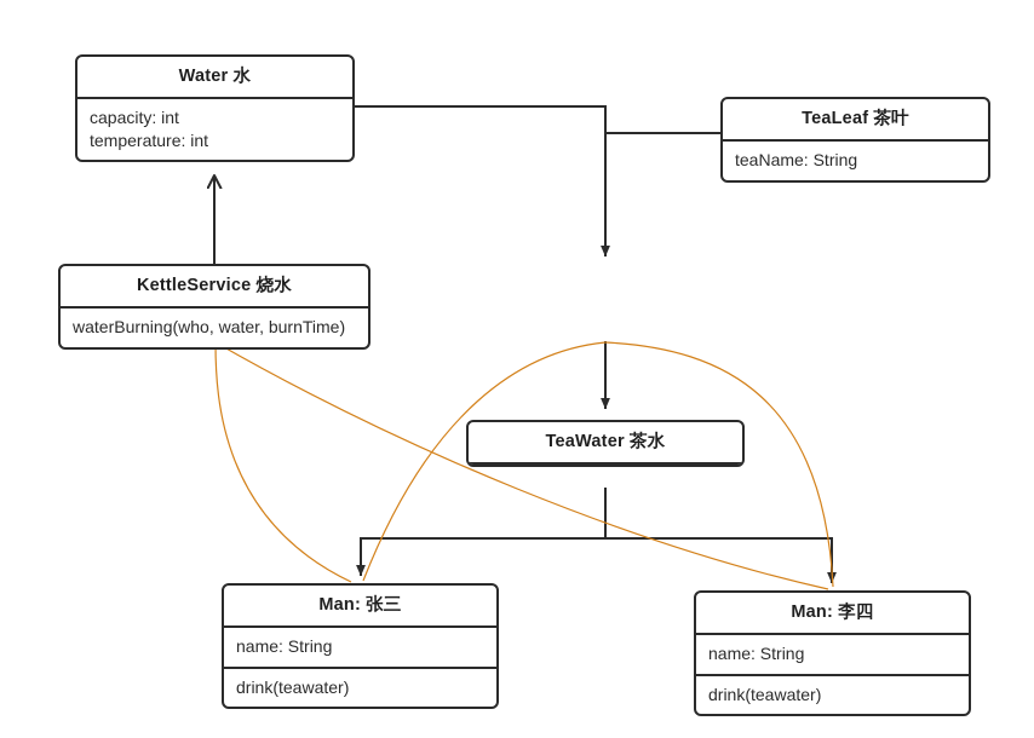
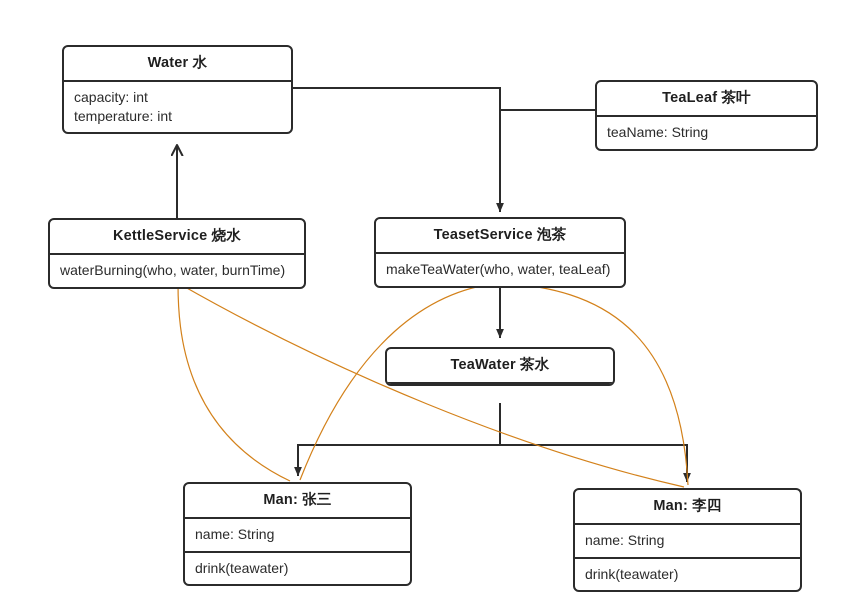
  Water 水
  capacity: int
  temperature: int
  TeaLeaf 茶叶
  teaName: String
  KettleService 烧水
  waterBurning(who, water, burnTime)
+ TeasetService 泡茶
+ makeTeaWater(who, water, teaLeaf)
  TeaWater 茶水
  Man: 张三
  name: String
  drink(teawater)
  Man: 李四
  name: String
  drink(teawater)
